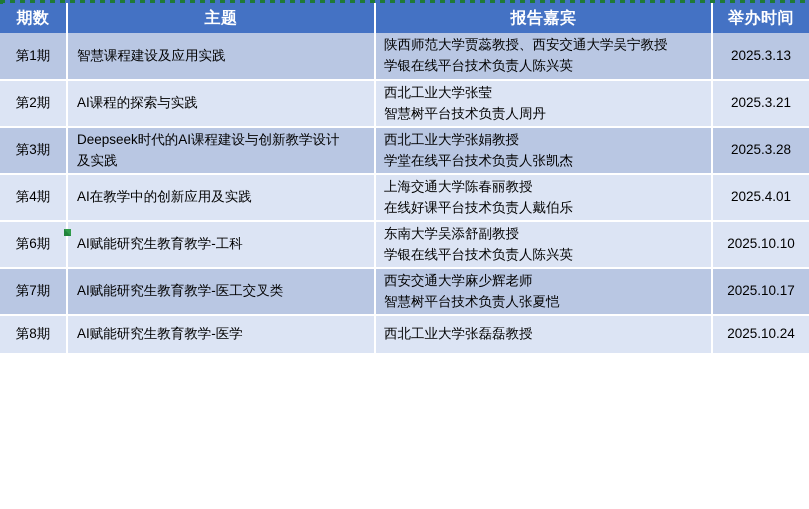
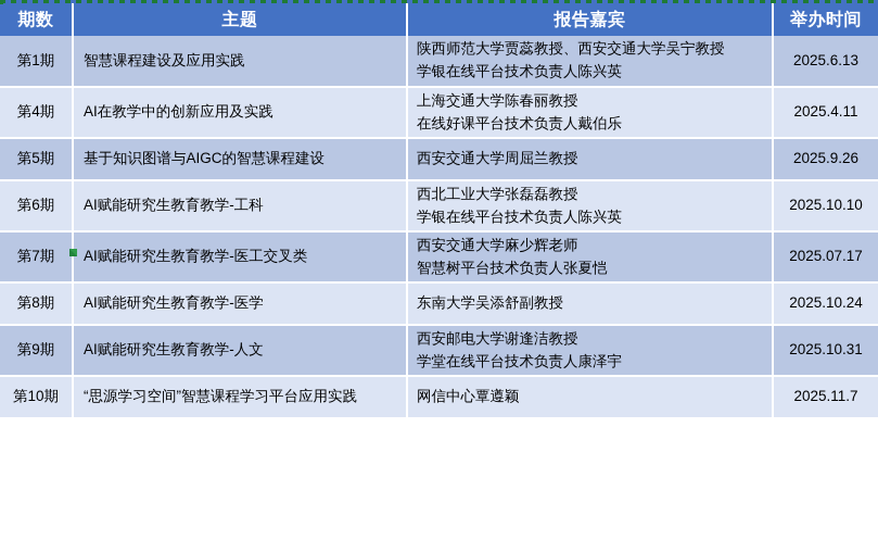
  期数	主题	报告嘉宾	举办时间
- 第1期	智慧课程建设及应用实践	陕西师范大学贾蕊教授、西安交通大学吴宁教授学银在线平台技术负责人陈兴英	2025.3.13
+ 第1期	智慧课程建设及应用实践	陕西师范大学贾蕊教授、西安交通大学吴宁教授学银在线平台技术负责人陈兴英	2025.6.13
- 第2期	AI课程的探索与实践	西北工业大学张莹智慧树平台技术负责人周丹	2025.3.21
- 第3期	Deepseek时代的AI课程建设与创新教学设计及实践	西北工业大学张娟教授学堂在线平台技术负责人张凯杰	2025.3.28
- 第4期	AI在教学中的创新应用及实践	上海交通大学陈春丽教授在线好课平台技术负责人戴伯乐	2025.4.01
+ 第4期	AI在教学中的创新应用及实践	上海交通大学陈春丽教授在线好课平台技术负责人戴伯乐	2025.4.11
+ 第5期	基于知识图谱与AIGC的智慧课程建设	西安交通大学周屈兰教授	2025.9.26
- 第6期	AI赋能研究生教育教学-工科	东南大学吴添舒副教授学银在线平台技术负责人陈兴英	2025.10.10
+ 第6期	AI赋能研究生教育教学-工科	西北工业大学张磊磊教授学银在线平台技术负责人陈兴英	2025.10.10
- 第7期	AI赋能研究生教育教学-医工交叉类	西安交通大学麻少辉老师智慧树平台技术负责人张夏恺	2025.10.17
+ 第7期	AI赋能研究生教育教学-医工交叉类	西安交通大学麻少辉老师智慧树平台技术负责人张夏恺	2025.07.17
- 第8期	AI赋能研究生教育教学-医学	西北工业大学张磊磊教授	2025.10.24
+ 第8期	AI赋能研究生教育教学-医学	东南大学吴添舒副教授	2025.10.24
+ 第9期	AI赋能研究生教育教学-人文	西安邮电大学谢逢洁教授学堂在线平台技术负责人康泽宇	2025.10.31
+ 第10期	“思源学习空间”智慧课程学习平台应用实践	网信中心覃遵颖	2025.11.7
